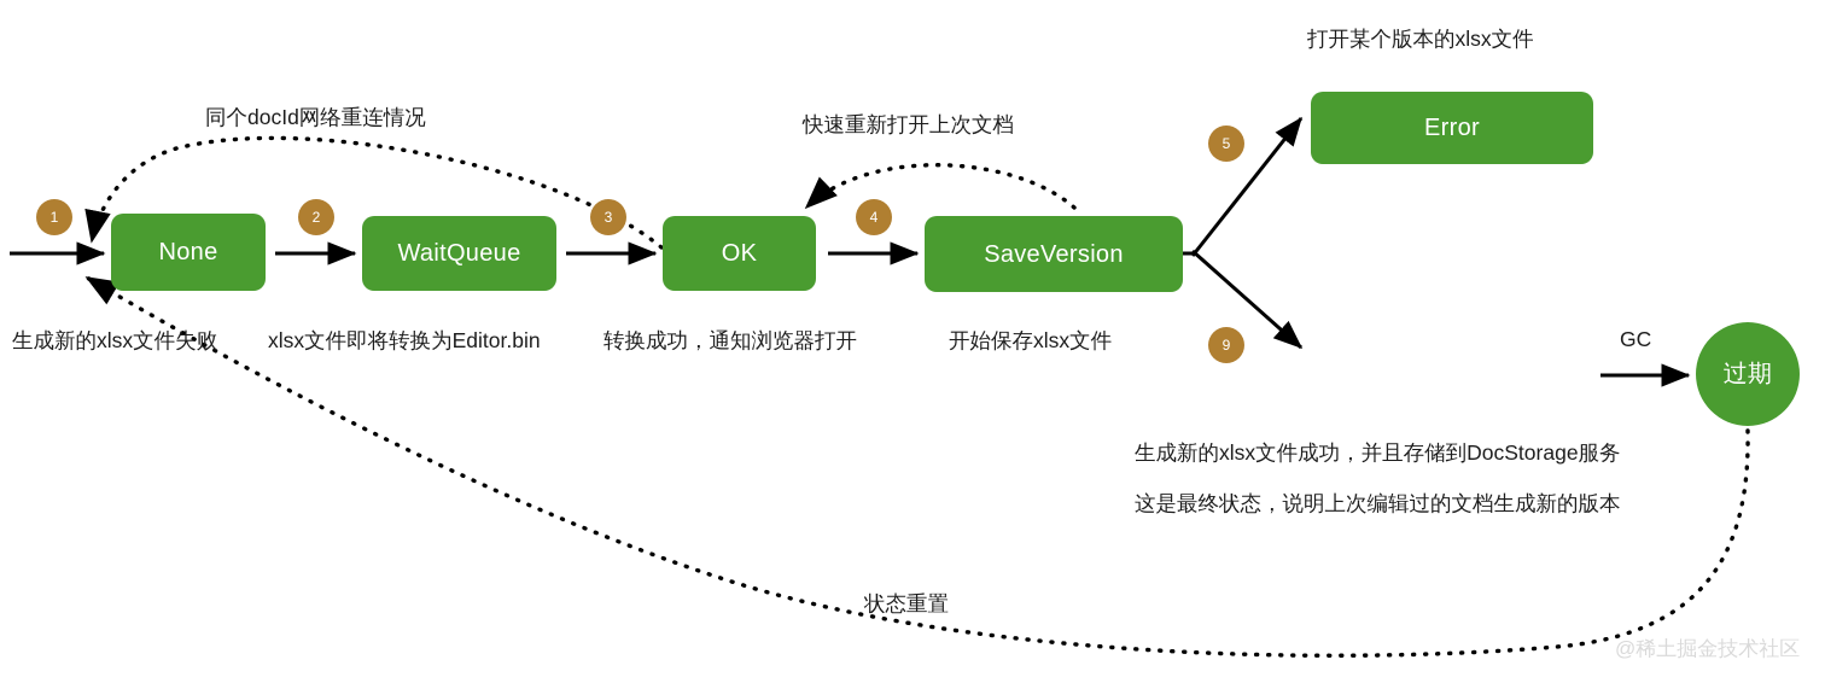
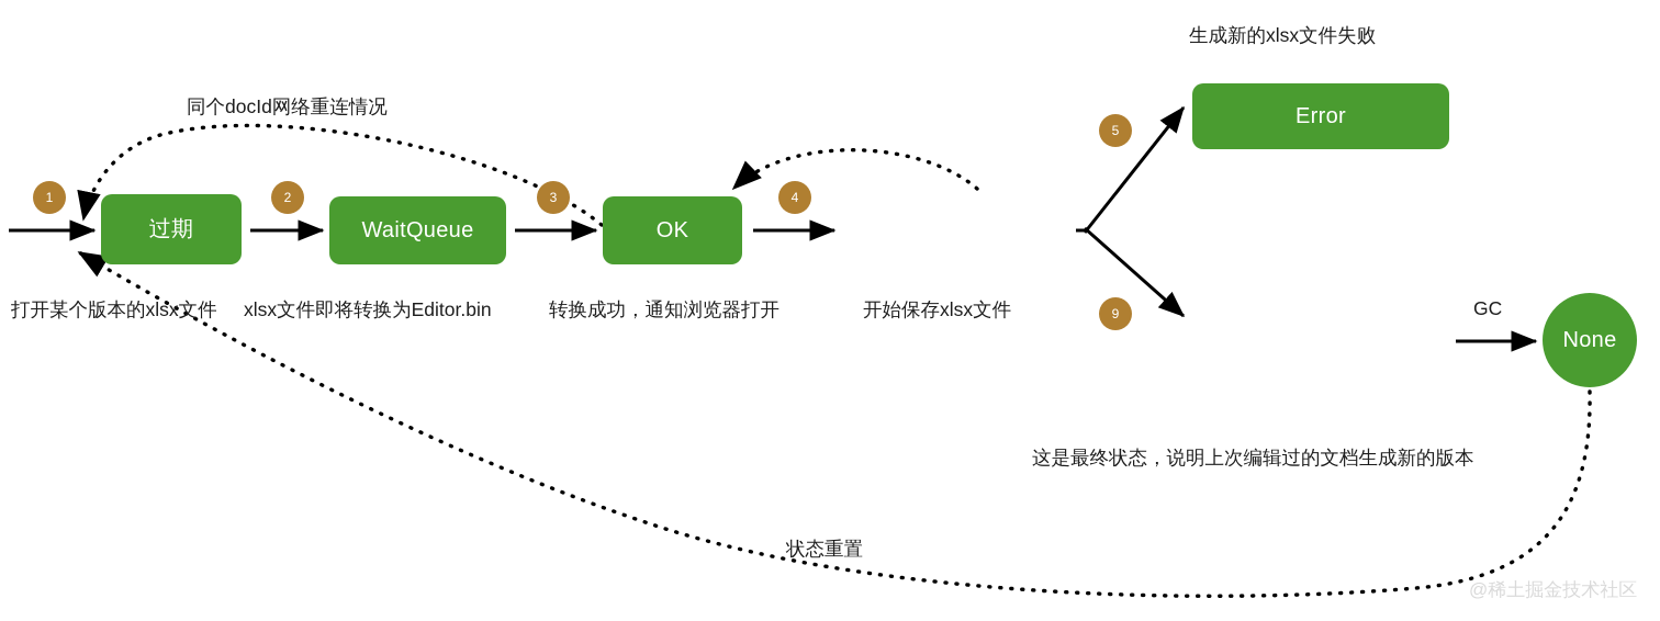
- None
+ 过期
  WaitQueue
  OK
- SaveVersion
  Error
- 过期
+ None
  1
  2
  3
  4
  5
  9
  同个docId网络重连情况
- 快速重新打开上次文档
  GC
  状态重置
- 生成新的xlsx文件失败
+ 打开某个版本的xlsx文件
  xlsx文件即将转换为Editor.bin
  转换成功，通知浏览器打开
  开始保存xlsx文件
- 打开某个版本的xlsx文件
+ 生成新的xlsx文件失败
- 生成新的xlsx文件成功，并且存储到DocStorage服务
  这是最终状态，说明上次编辑过的文档生成新的版本
  @稀土掘金技术社区
